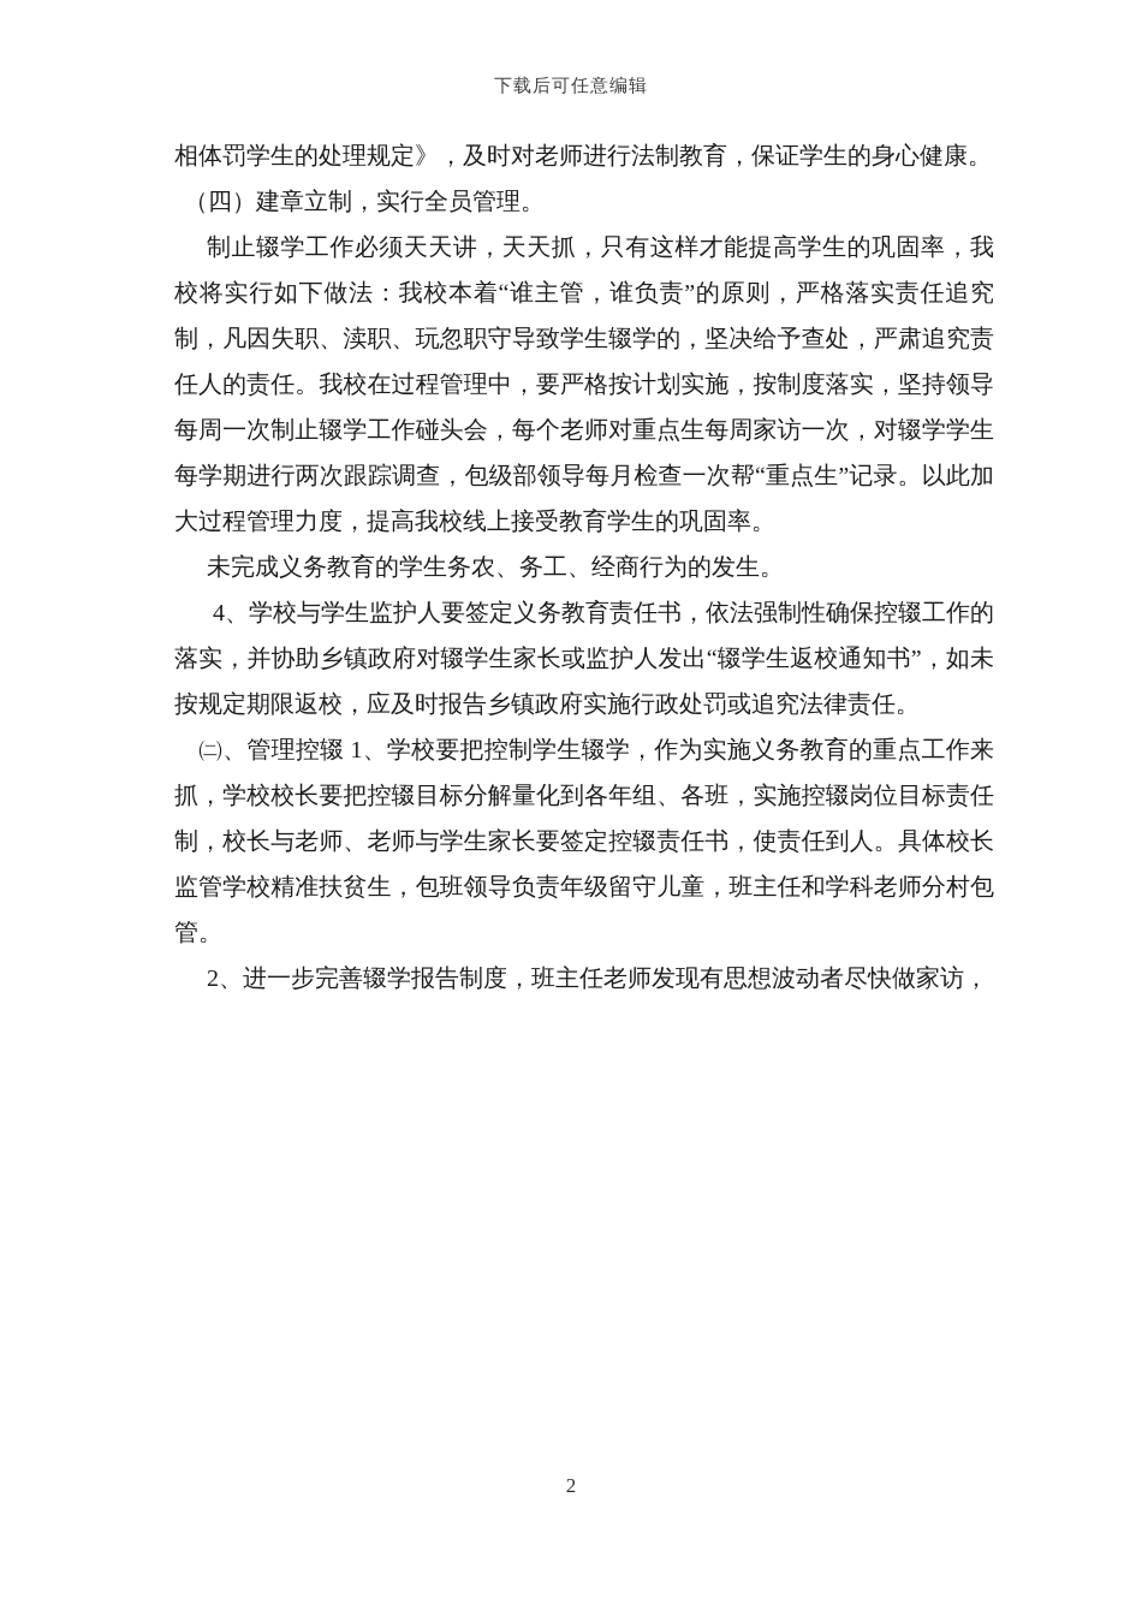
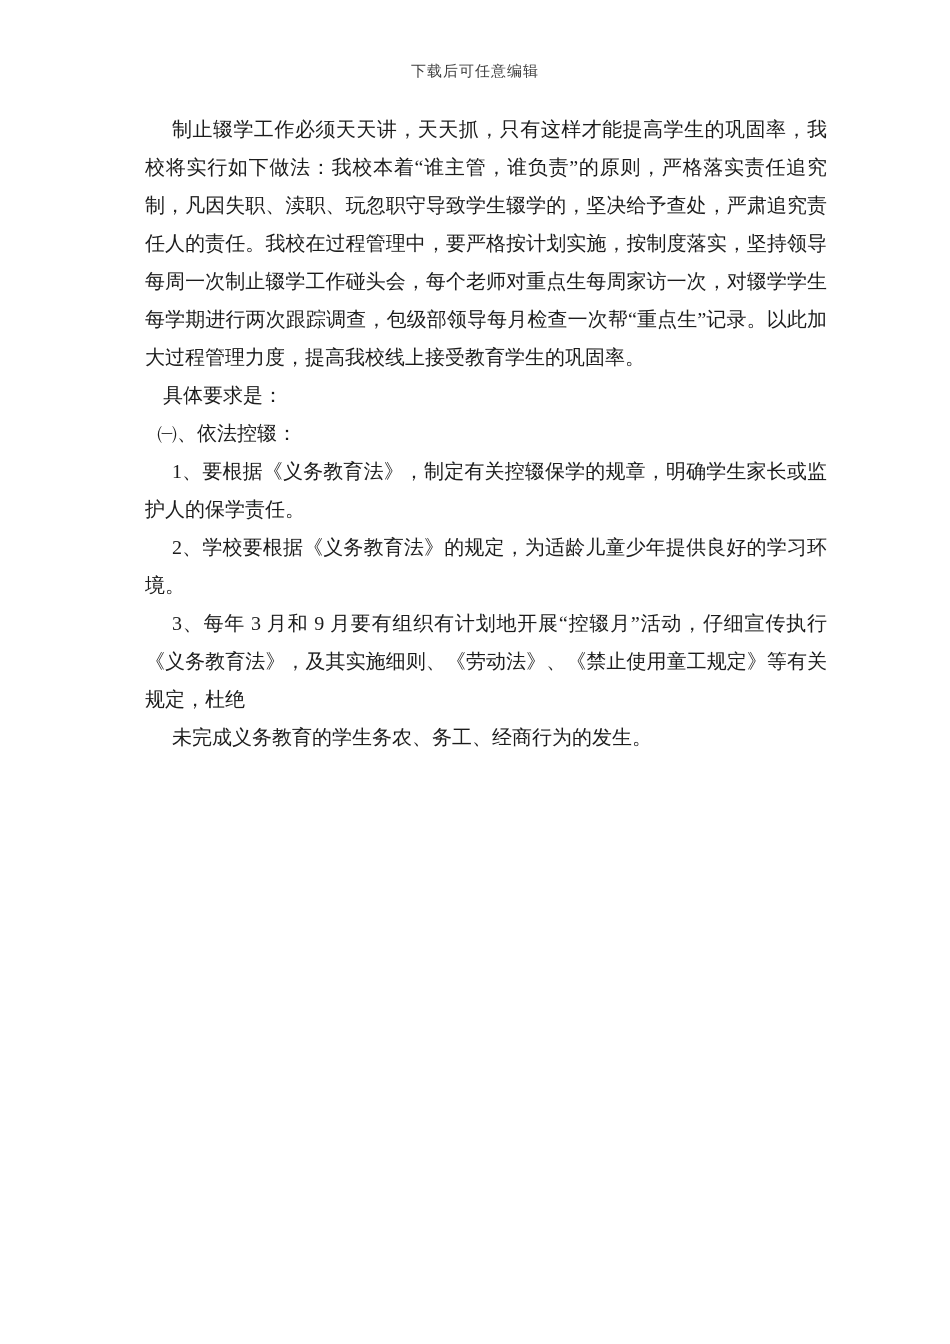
  下载后可任意编辑
- 相体罚学生的处理规定》，及时对老师进行法制教育，保证学生的身心健康。
- （四）建章立制，实行全员管理。
  制止辍学工作必须天天讲，天天抓，只有这样才能提高学生的巩固率，我校将实行如下做法：我校本着“谁主管，谁负责”的原则，严格落实责任追究制，凡因失职、渎职、玩忽职守导致学生辍学的，坚决给予查处，严肃追究责任人的责任。我校在过程管理中，要严格按计划实施，按制度落实，坚持领导每周一次制止辍学工作碰头会，每个老师对重点生每周家访一次，对辍学学生每学期进行两次跟踪调查，包级部领导每月检查一次帮“重点生”记录。以此加大过程管理力度，提高我校线上接受教育学生的巩固率。
+ 具体要求是：
+ ㈠、依法控辍：
+ 1、要根据《义务教育法》，制定有关控辍保学的规章，明确学生家长或监护人的保学责任。
+ 2、学校要根据《义务教育法》的规定，为适龄儿童少年提供良好的学习环境。
+ 3、每年 3 月和 9 月要有组织有计划地开展“控辍月”活动，仔细宣传执行《义务教育法》，及其实施细则、《劳动法》、《禁止使用童工规定》等有关规定，杜绝
  未完成义务教育的学生务农、务工、经商行为的发生。
- 4、学校与学生监护人要签定义务教育责任书，依法强制性确保控辍工作的落实，并协助乡镇政府对辍学生家长或监护人发出“辍学生返校通知书”，如未按规定期限返校，应及时报告乡镇政府实施行政处罚或追究法律责任。
- ㈡、管理控辍 1、学校要把控制学生辍学，作为实施义务教育的重点工作来抓，学校校长要把控辍目标分解量化到各年组、各班，实施控辍岗位目标责任制，校长与老师、老师与学生家长要签定控辍责任书，使责任到人。具体校长监管学校精准扶贫生，包班领导负责年级留守儿童，班主任和学科老师分村包管。
- 2、进一步完善辍学报告制度，班主任老师发现有思想波动者尽快做家访，
- 2
